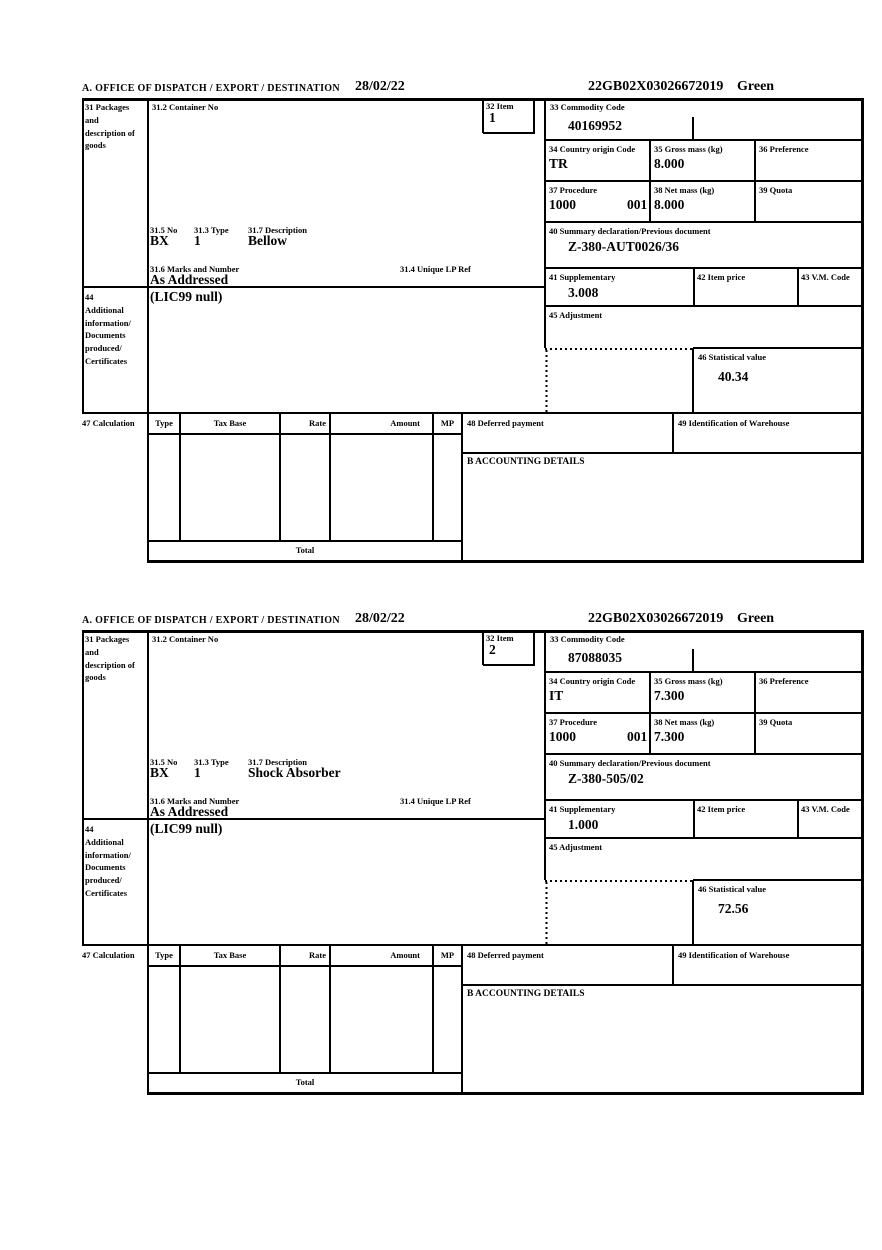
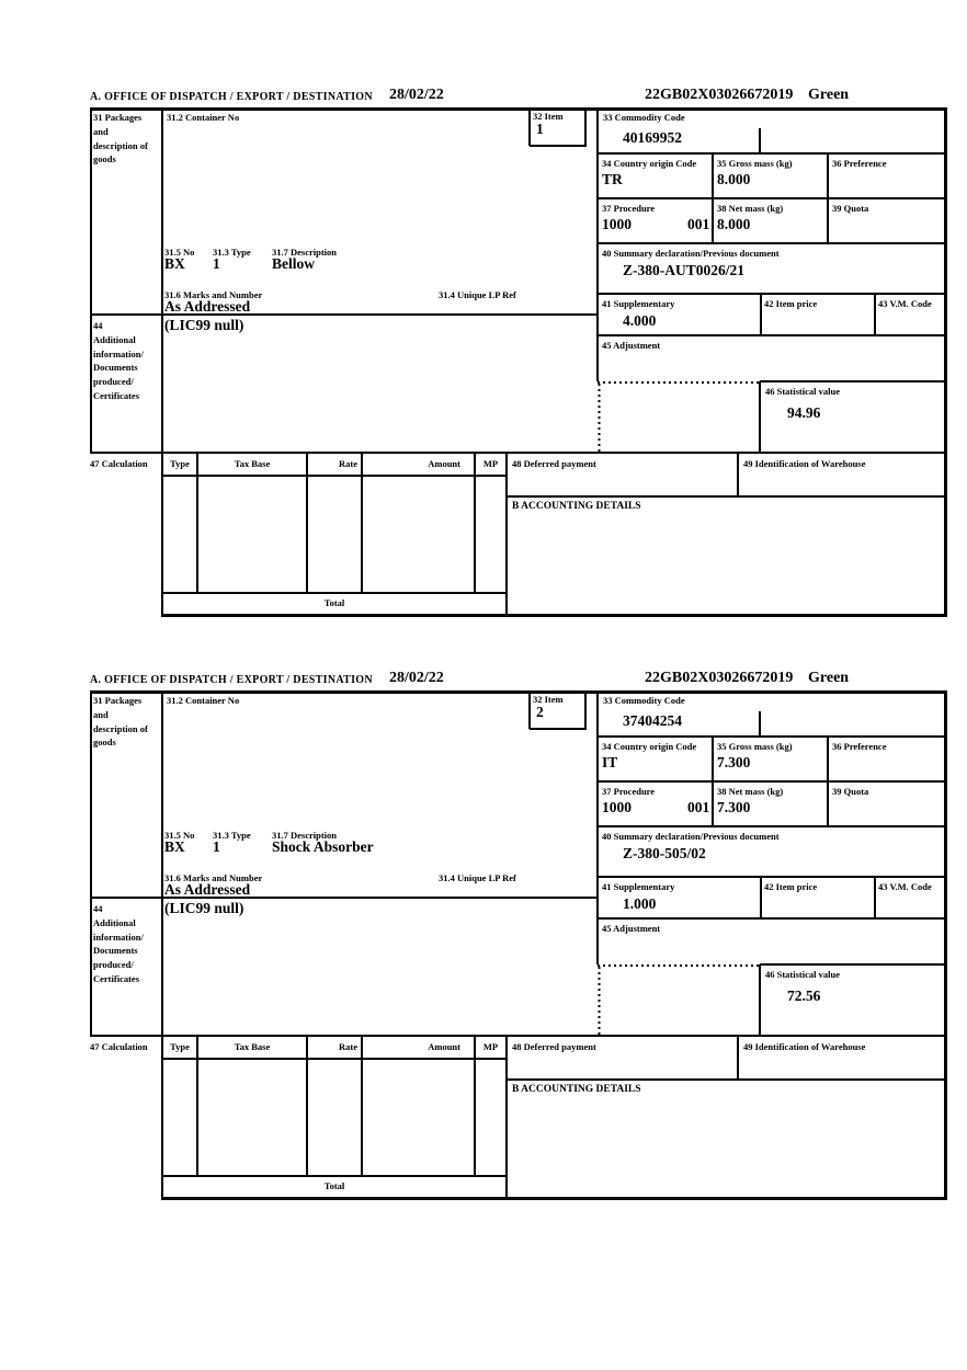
  A. OFFICE OF DISPATCH / EXPORT / DESTINATION
  28/02/22
  22GB02X03026672019
  Green
  31 Packages and description of goods
  31.2 Container No
  32 Item
  1
  33 Commodity Code
  40169952
  34 Country origin Code
  TR
  35 Gross mass (kg)
  8.000
  36 Preference
  37 Procedure
  1000
  001
  38 Net mass (kg)
  8.000
  39 Quota
  40 Summary declaration/Previous document
- Z-380-AUT0026/36
+ Z-380-AUT0026/21
  41 Supplementary
- 3.008
+ 4.000
  42 Item price
  43 V.M. Code
  45 Adjustment
  46 Statistical value
- 40.34
+ 94.96
  31.5 No
  31.3 Type
  31.7 Description
  BX
  1
  Bellow
  31.6 Marks and Number
  31.4 Unique LP Ref
  As Addressed
  44 Additional information/ Documents produced/ Certificates
  (LIC99 null)
  47 Calculation
  Type
  Tax Base
  Rate
  Amount
  MP
  Total
  48 Deferred payment
  49 Identification of Warehouse
  B ACCOUNTING DETAILS
  A. OFFICE OF DISPATCH / EXPORT / DESTINATION
  28/02/22
  22GB02X03026672019
  Green
  31 Packages and description of goods
  31.2 Container No
  32 Item
  2
  33 Commodity Code
- 87088035
+ 37404254
  34 Country origin Code
  IT
  35 Gross mass (kg)
  7.300
  36 Preference
  37 Procedure
  1000
  001
  38 Net mass (kg)
  7.300
  39 Quota
  40 Summary declaration/Previous document
  Z-380-505/02
  41 Supplementary
  1.000
  42 Item price
  43 V.M. Code
  45 Adjustment
  46 Statistical value
  72.56
  31.5 No
  31.3 Type
  31.7 Description
  BX
  1
  Shock Absorber
  31.6 Marks and Number
  31.4 Unique LP Ref
  As Addressed
  44 Additional information/ Documents produced/ Certificates
  (LIC99 null)
  47 Calculation
  Type
  Tax Base
  Rate
  Amount
  MP
  Total
  48 Deferred payment
  49 Identification of Warehouse
  B ACCOUNTING DETAILS
